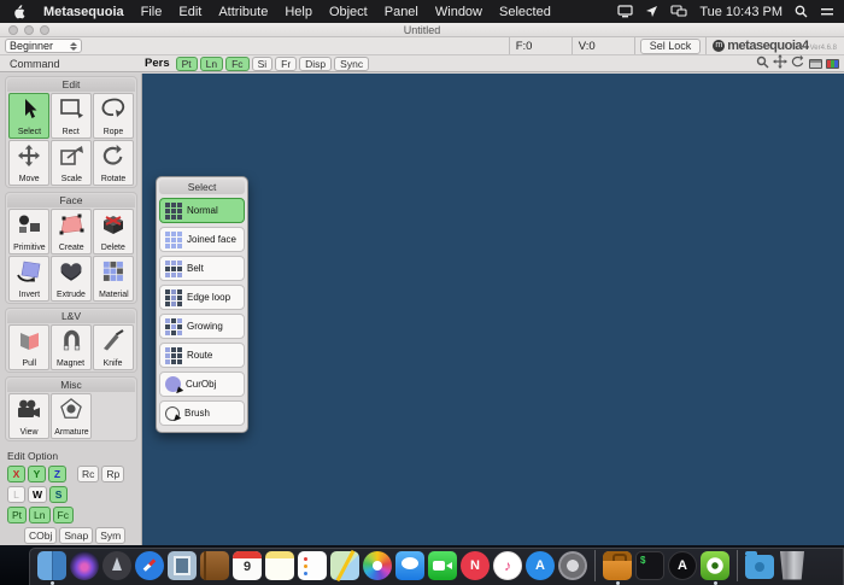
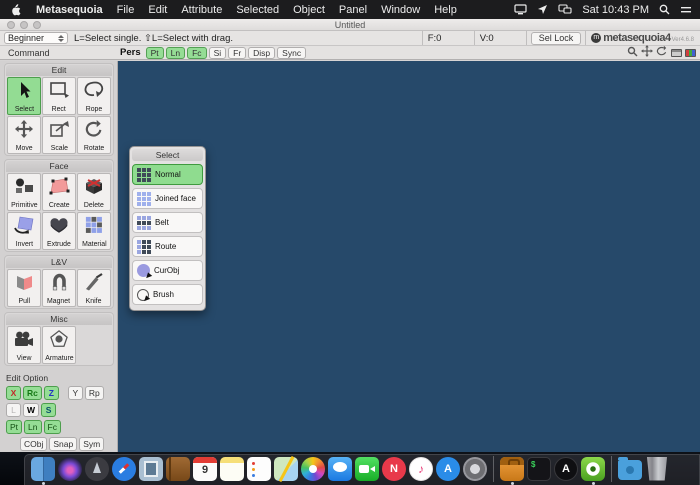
  Metasequoia
  File
  Edit
  Attribute
- Help
+ Selected
  Object
  Panel
  Window
- Selected
+ Help
- Tue 10:43 PM
+ Sat 10:43 PM
  Untitled
  Beginner
+ L=Select single. ⇧L=Select with drag.
  F:0
  V:0
  Sel Lock
  metasequoia4
  Command
  Pers
  Pt
  Ln
  Fc
  Si
  Fr
  Disp
  Sync
  Edit
  Select
  Rect
  Rope
  Move
  Scale
  Rotate
  Face
  Primitive
  Create
  Delete
  Invert
  Extrude
  Material
  L&V
  Pull
  Magnet
  Knife
  Misc
  View
  Armature
  Edit Option
  X
- Y
+ Rc
  Z
- Rc
+ Y
  Rp
  L
  W
  S
  Pt
  Ln
  Fc
  CObj
  Snap
  Sym
  Select
  Normal
  Joined face
  Belt
- Edge loop
- Growing
  Route
  CurObj
  Brush
  9
  N
  ♪
  A
  $
  A
